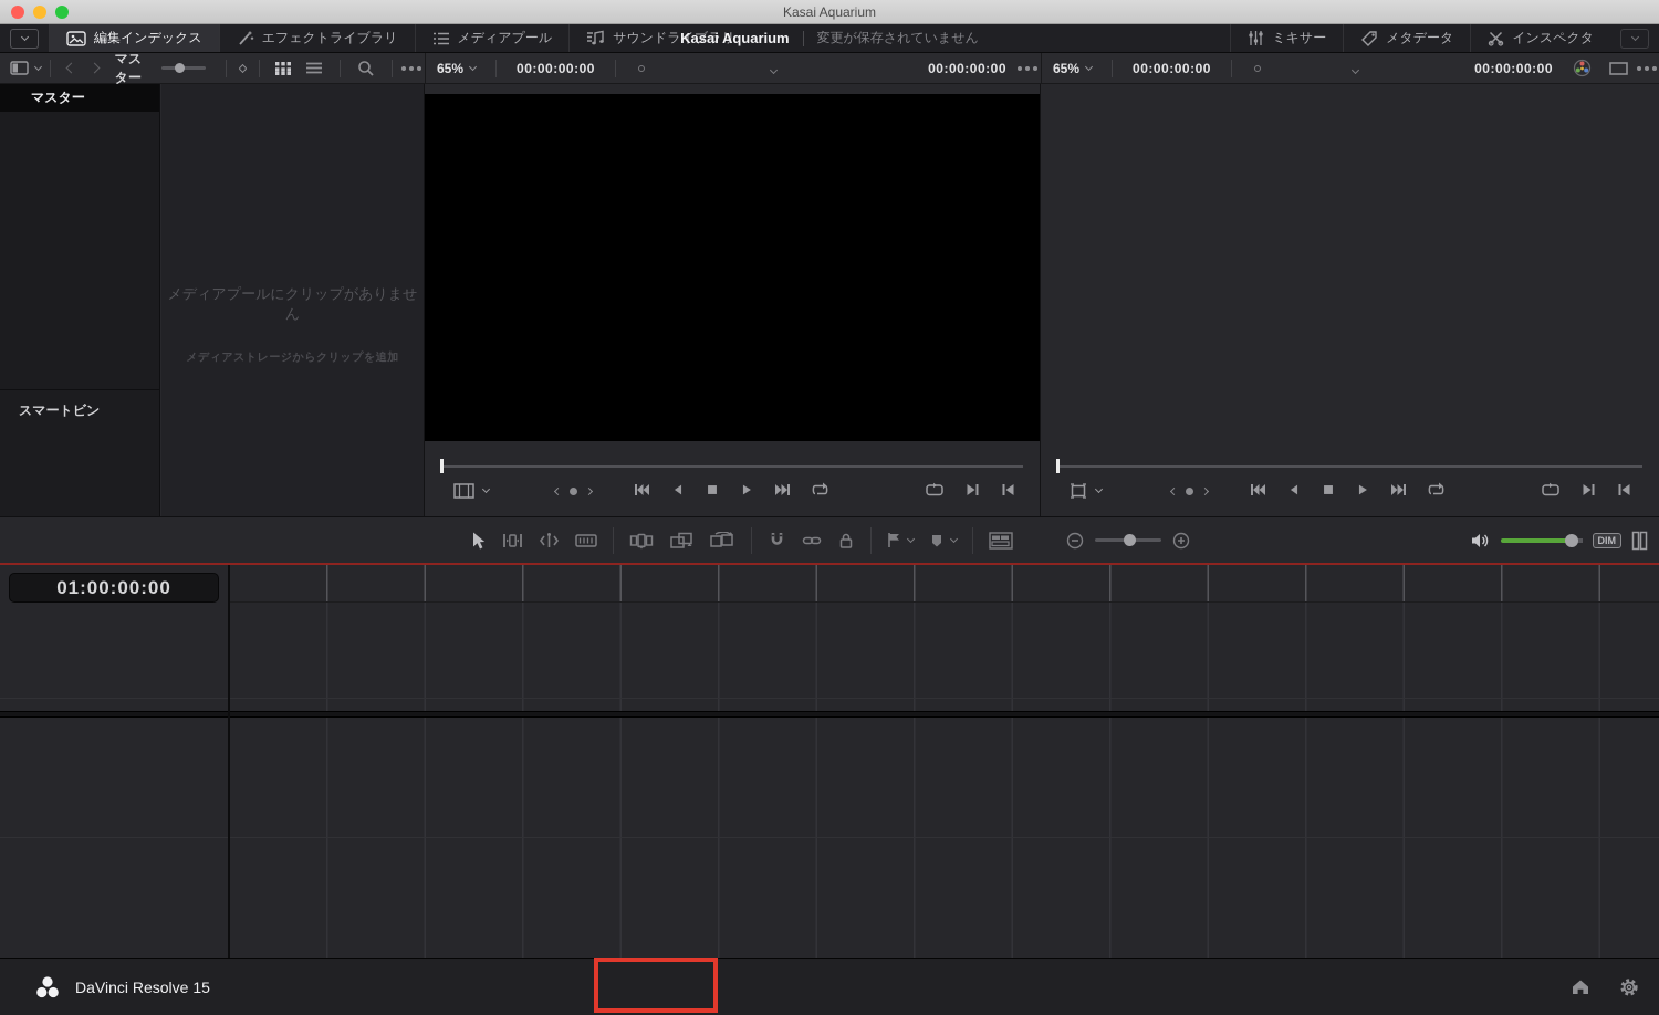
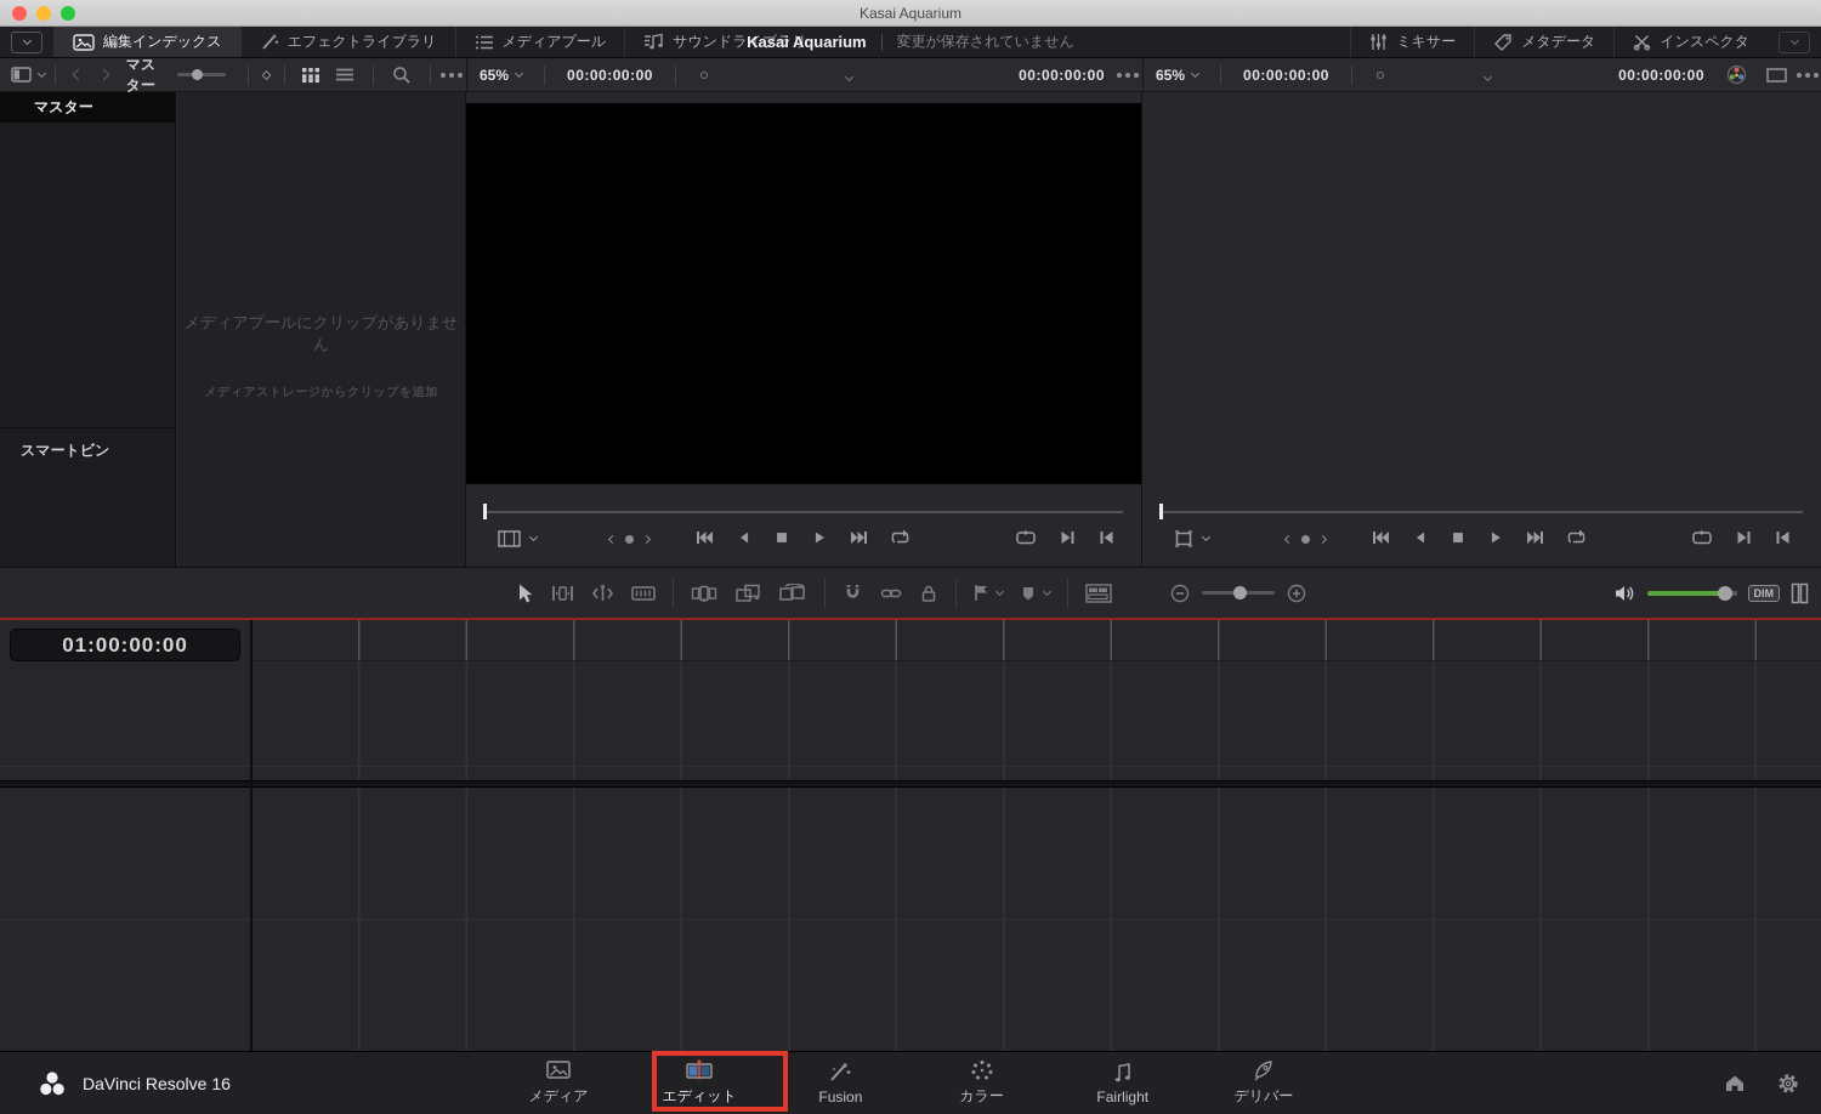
  Kasai Aquarium
  編集インデックス
  エフェクトライブラリ
  メディアプール
  サウンドライブラリ
  Kasai Aquarium
  変更が保存されていません
  ミキサー
  メタデータ
  インスペクタ
  マスター
  65%
  00:00:00:00
  00:00:00:00
  65%
  00:00:00:00
  00:00:00:00
  マスター
  スマートビン
  メディアプールにクリップがありません
  メディアストレージからクリップを追加
  DIM
  01:00:00:00
- DaVinci Resolve 15
+ DaVinci Resolve 16
+ メディア
+ エディット
+ Fusion
+ カラー
+ Fairlight
+ デリバー
